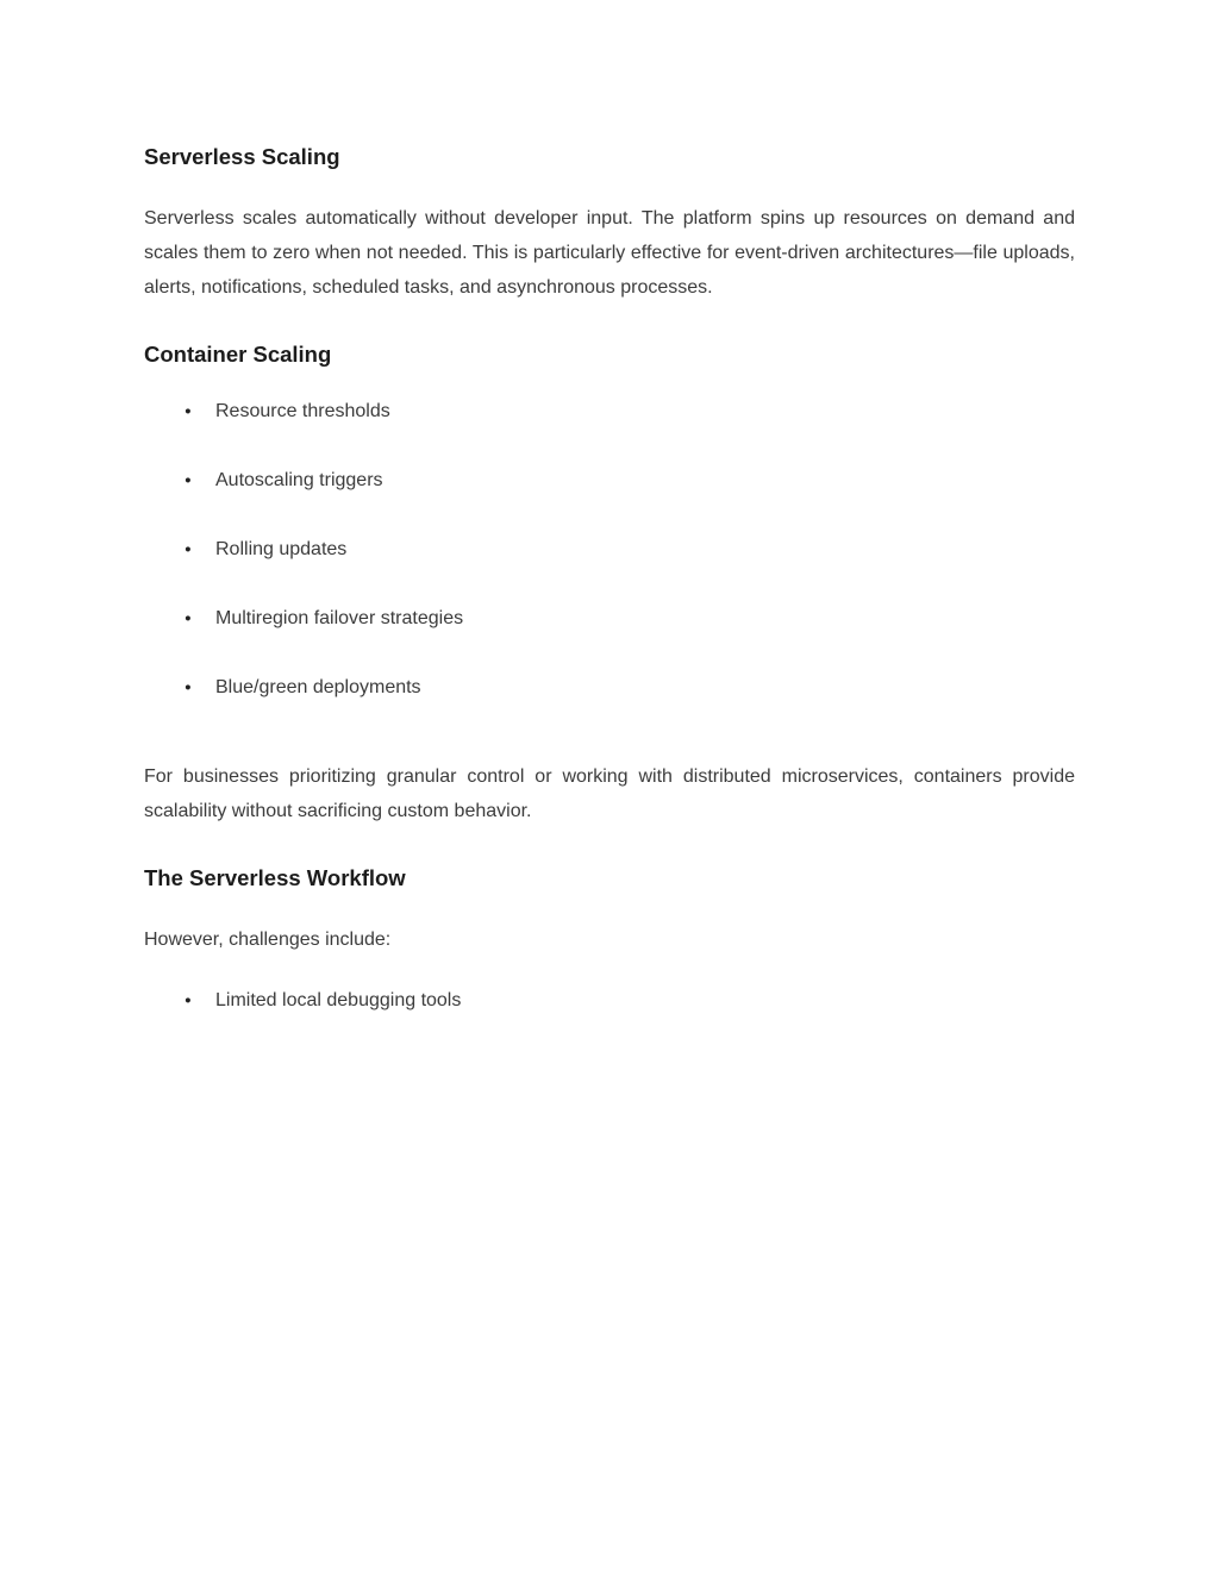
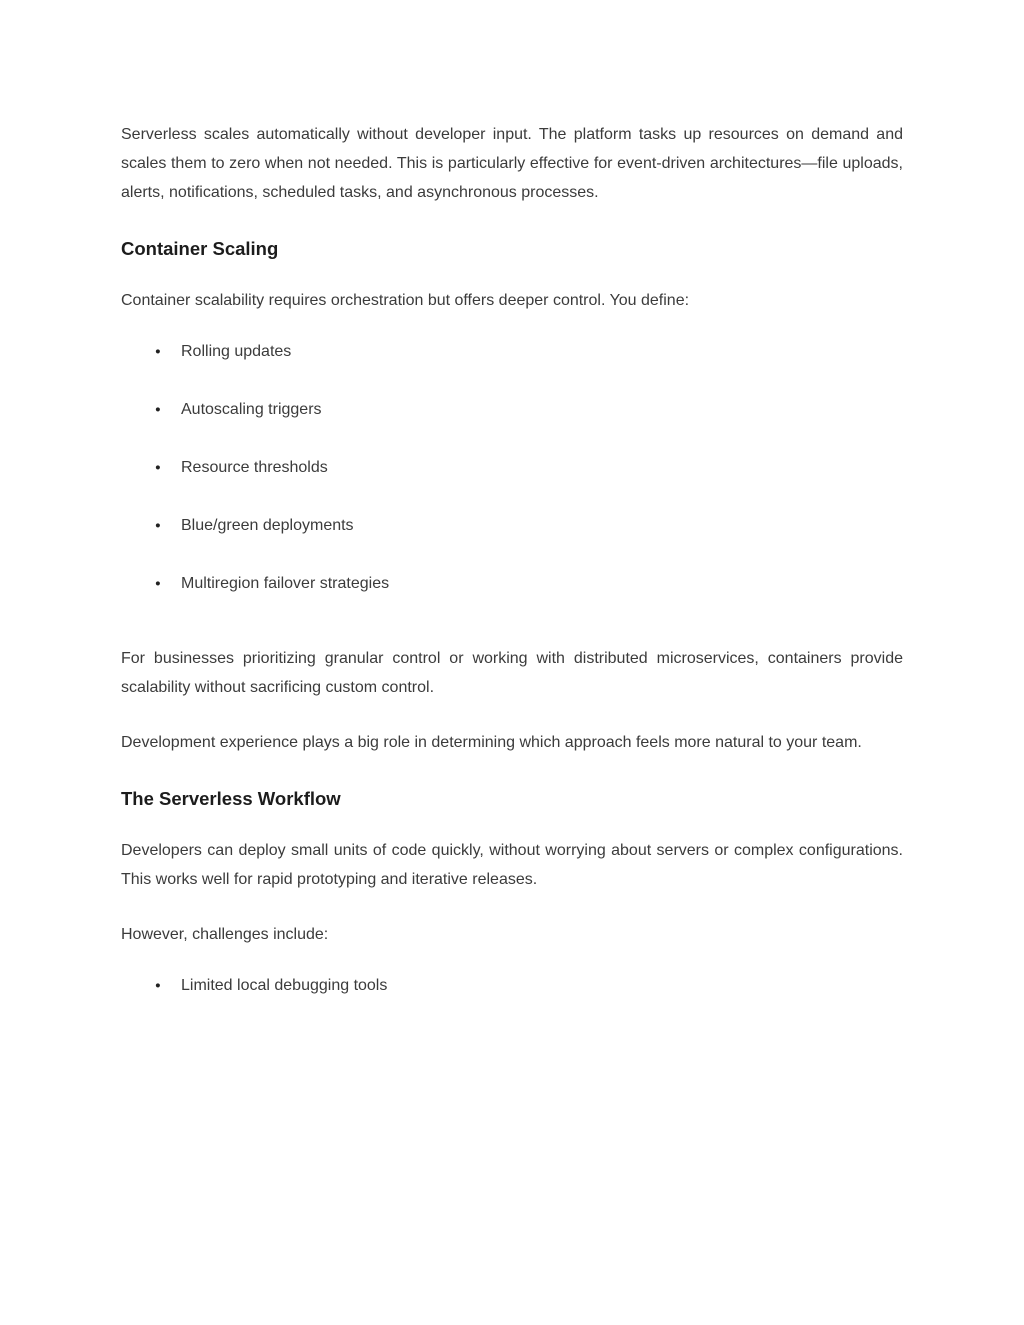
- Serverless Scaling
- Serverless scales automatically without developer input. The platform spins up resources on demand and scales them to zero when not needed. This is particularly effective for event-driven architectures—file uploads, alerts, notifications, scheduled tasks, and asynchronous processes.
+ Serverless scales automatically without developer input. The platform tasks up resources on demand and scales them to zero when not needed. This is particularly effective for event-driven architectures—file uploads, alerts, notifications, scheduled tasks, and asynchronous processes.
  Container Scaling
+ Container scalability requires orchestration but offers deeper control. You define:
  ●
- Resource thresholds
+ Rolling updates
  ●
  Autoscaling triggers
  ●
- Rolling updates
+ Resource thresholds
  ●
- Multiregion failover strategies
+ Blue/green deployments
  ●
- Blue/green deployments
+ Multiregion failover strategies
- For businesses prioritizing granular control or working with distributed microservices, containers provide scalability without sacrificing custom behavior.
+ For businesses prioritizing granular control or working with distributed microservices, containers provide scalability without sacrificing custom control.
+ Development experience plays a big role in determining which approach feels more natural to your team.
  The Serverless Workflow
+ Developers can deploy small units of code quickly, without worrying about servers or complex configurations. This works well for rapid prototyping and iterative releases.
  However, challenges include:
  ●
  Limited local debugging tools
